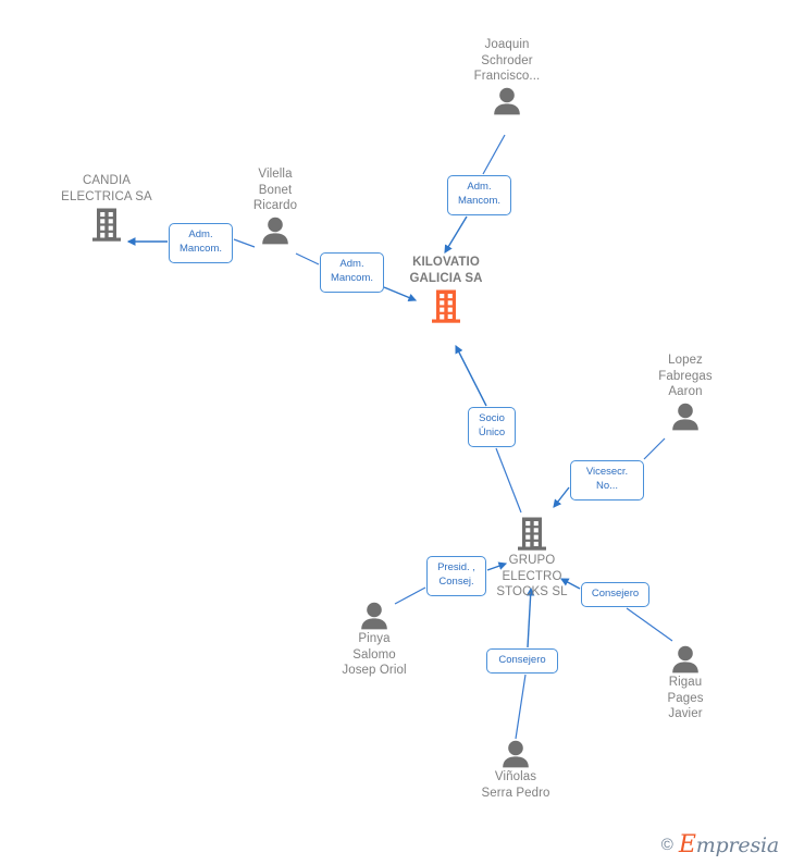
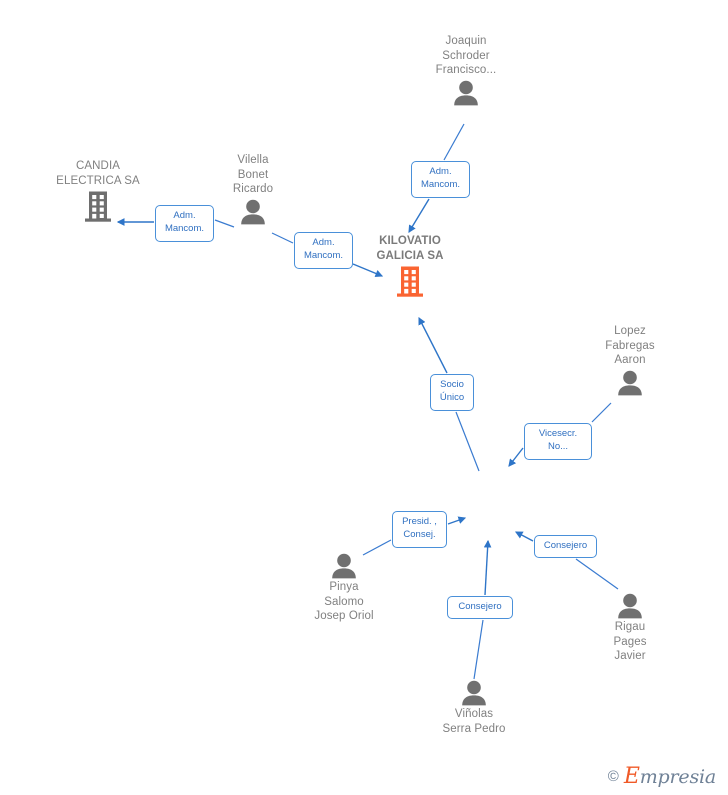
  Joaquin
  Schroder
  Francisco...
  CANDIA
  ELECTRICA SA
  Vilella
  Bonet
  Ricardo
  KILOVATIO
  GALICIA SA
  Lopez
  Fabregas
  Aaron
- GRUPO
- ELECTRO
- STOCKS SL
  Pinya
  Salomo
  Josep Oriol
  Rigau
  Pages
  Javier
  Viñolas
  Serra Pedro
  Adm.
  Mancom.
  Adm.
  Mancom.
  Adm.
  Mancom.
  Socio
  Único
  Vicesecr.
  No...
  Presid. ,
  Consej.
  Consejero
  Consejero
  ©
  Empresia
